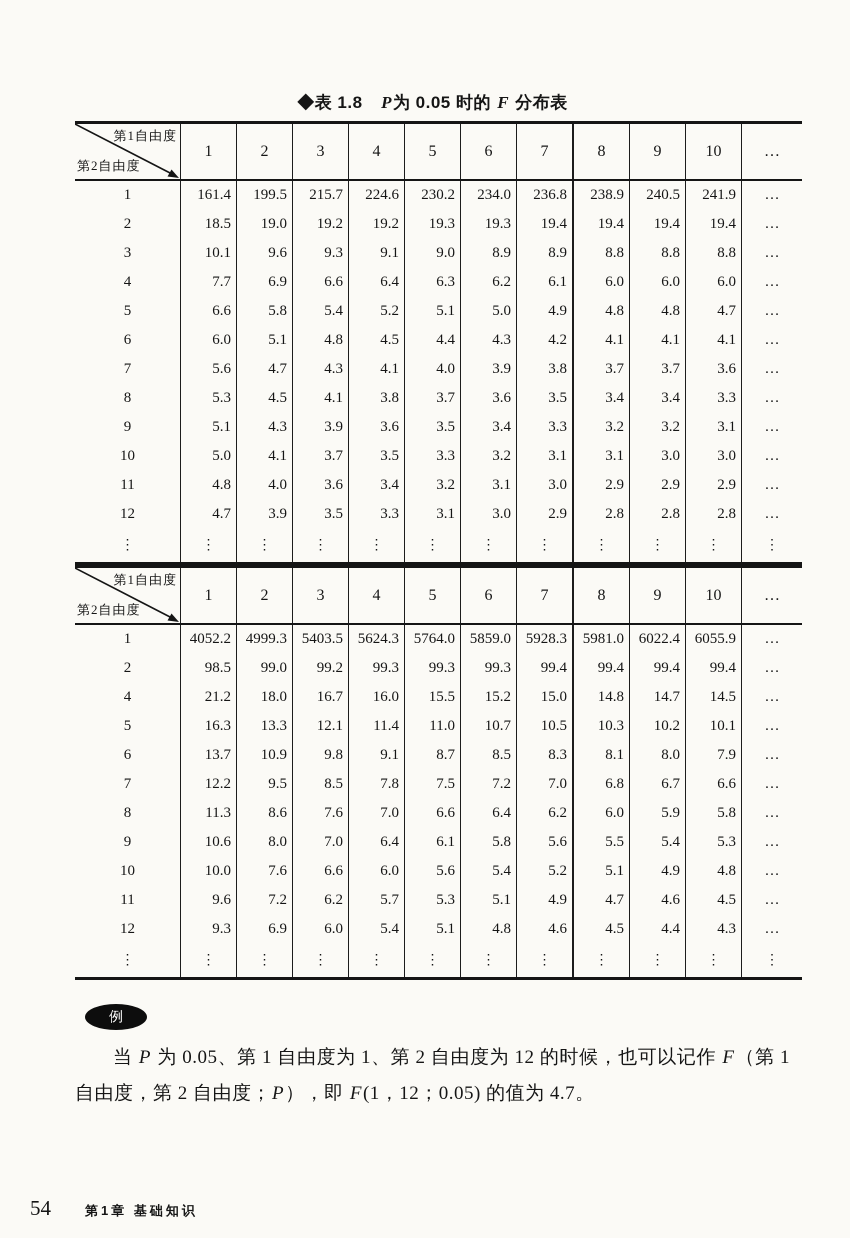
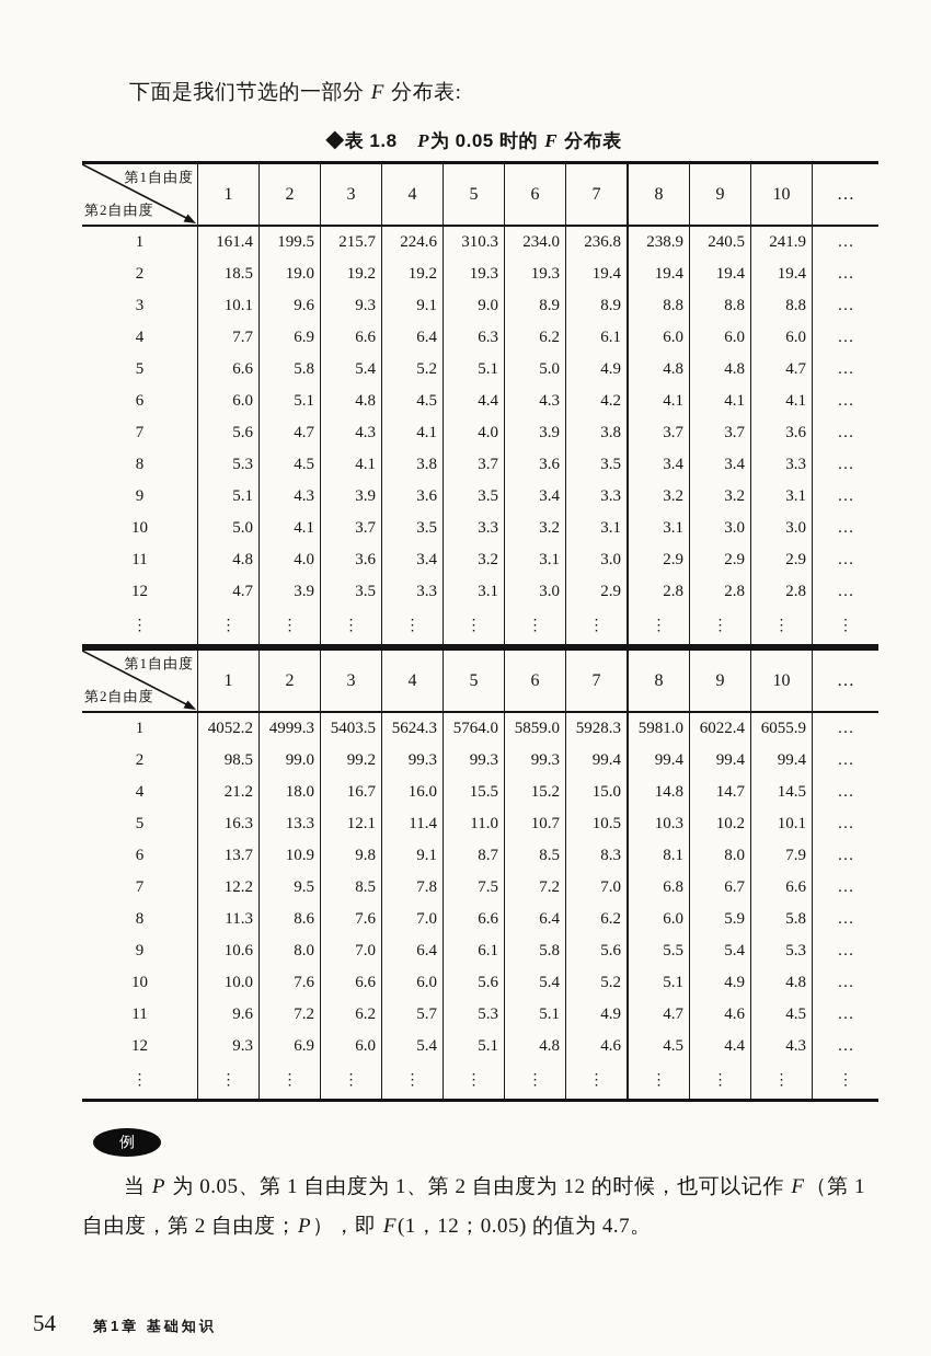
+ 下面是我们节选的一部分 F 分布表:
  ◆表 1.8 P为 0.05 时的 F 分布表
  第1自由度第2自由度	1	2	3	4	5	6	7	8	9	10	…
- 1	161.4	199.5	215.7	224.6	230.2	234.0	236.8	238.9	240.5	241.9	…
+ 1	161.4	199.5	215.7	224.6	310.3	234.0	236.8	238.9	240.5	241.9	…
  2	18.5	19.0	19.2	19.2	19.3	19.3	19.4	19.4	19.4	19.4	…
  3	10.1	9.6	9.3	9.1	9.0	8.9	8.9	8.8	8.8	8.8	…
  4	7.7	6.9	6.6	6.4	6.3	6.2	6.1	6.0	6.0	6.0	…
  5	6.6	5.8	5.4	5.2	5.1	5.0	4.9	4.8	4.8	4.7	…
  6	6.0	5.1	4.8	4.5	4.4	4.3	4.2	4.1	4.1	4.1	…
  7	5.6	4.7	4.3	4.1	4.0	3.9	3.8	3.7	3.7	3.6	…
  8	5.3	4.5	4.1	3.8	3.7	3.6	3.5	3.4	3.4	3.3	…
  9	5.1	4.3	3.9	3.6	3.5	3.4	3.3	3.2	3.2	3.1	…
  10	5.0	4.1	3.7	3.5	3.3	3.2	3.1	3.1	3.0	3.0	…
  11	4.8	4.0	3.6	3.4	3.2	3.1	3.0	2.9	2.9	2.9	…
  12	4.7	3.9	3.5	3.3	3.1	3.0	2.9	2.8	2.8	2.8	…
  ⋮	⋮	⋮	⋮	⋮	⋮	⋮	⋮	⋮	⋮	⋮	⋮
  第1自由度第2自由度	1	2	3	4	5	6	7	8	9	10	…
  1	4052.2	4999.3	5403.5	5624.3	5764.0	5859.0	5928.3	5981.0	6022.4	6055.9	…
  2	98.5	99.0	99.2	99.3	99.3	99.3	99.4	99.4	99.4	99.4	…
  4	21.2	18.0	16.7	16.0	15.5	15.2	15.0	14.8	14.7	14.5	…
  5	16.3	13.3	12.1	11.4	11.0	10.7	10.5	10.3	10.2	10.1	…
  6	13.7	10.9	9.8	9.1	8.7	8.5	8.3	8.1	8.0	7.9	…
  7	12.2	9.5	8.5	7.8	7.5	7.2	7.0	6.8	6.7	6.6	…
  8	11.3	8.6	7.6	7.0	6.6	6.4	6.2	6.0	5.9	5.8	…
  9	10.6	8.0	7.0	6.4	6.1	5.8	5.6	5.5	5.4	5.3	…
  10	10.0	7.6	6.6	6.0	5.6	5.4	5.2	5.1	4.9	4.8	…
  11	9.6	7.2	6.2	5.7	5.3	5.1	4.9	4.7	4.6	4.5	…
  12	9.3	6.9	6.0	5.4	5.1	4.8	4.6	4.5	4.4	4.3	…
  ⋮	⋮	⋮	⋮	⋮	⋮	⋮	⋮	⋮	⋮	⋮	⋮
  例
  当 P 为 0.05、第 1 自由度为 1、第 2 自由度为 12 的时候，也可以记作 F（第 1 自由度，第 2 自由度；P），即 F(1，12；0.05) 的值为 4.7。
  54
  第1章 基础知识
